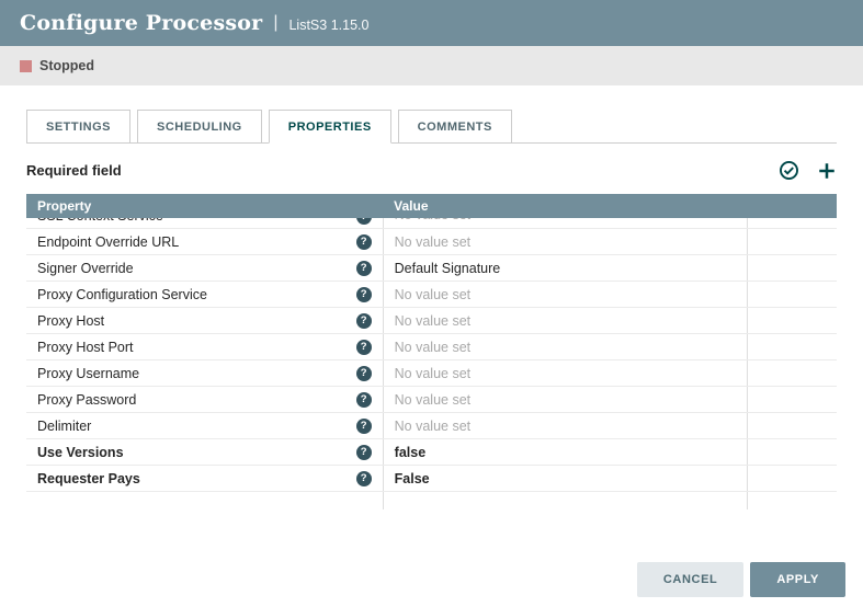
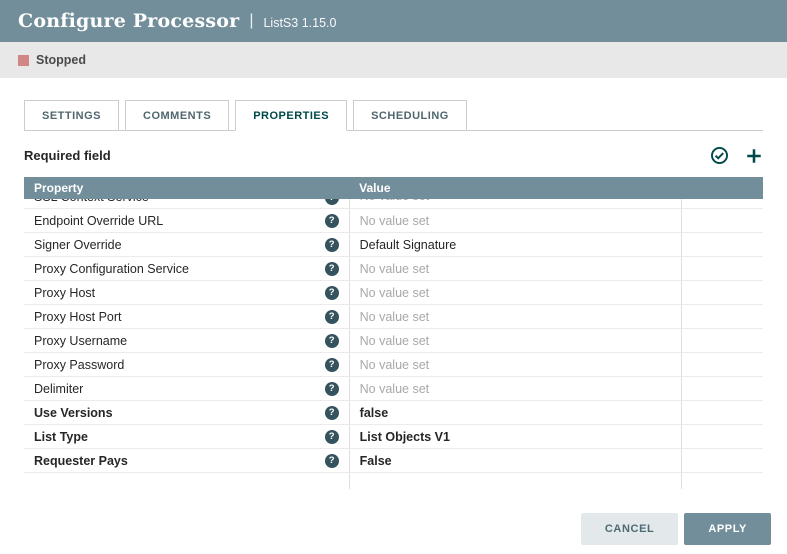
  Configure Processor
  |
  ListS3 1.15.0
  Stopped
  SETTINGS
- SCHEDULING
+ COMMENTS
  PROPERTIES
- COMMENTS
+ SCHEDULING
  Required field
  Property	Value
  Endpoint Override URL ?	No value set
  Signer Override ?	Default Signature
  Proxy Configuration Service ?	No value set
  Proxy Host ?	No value set
  Proxy Host Port ?	No value set
  Proxy Username ?	No value set
  Proxy Password ?	No value set
  Delimiter ?	No value set
  Use Versions ?	false
+ List Type ?	List Objects V1
  Requester Pays ?	False
  CANCEL
  APPLY
